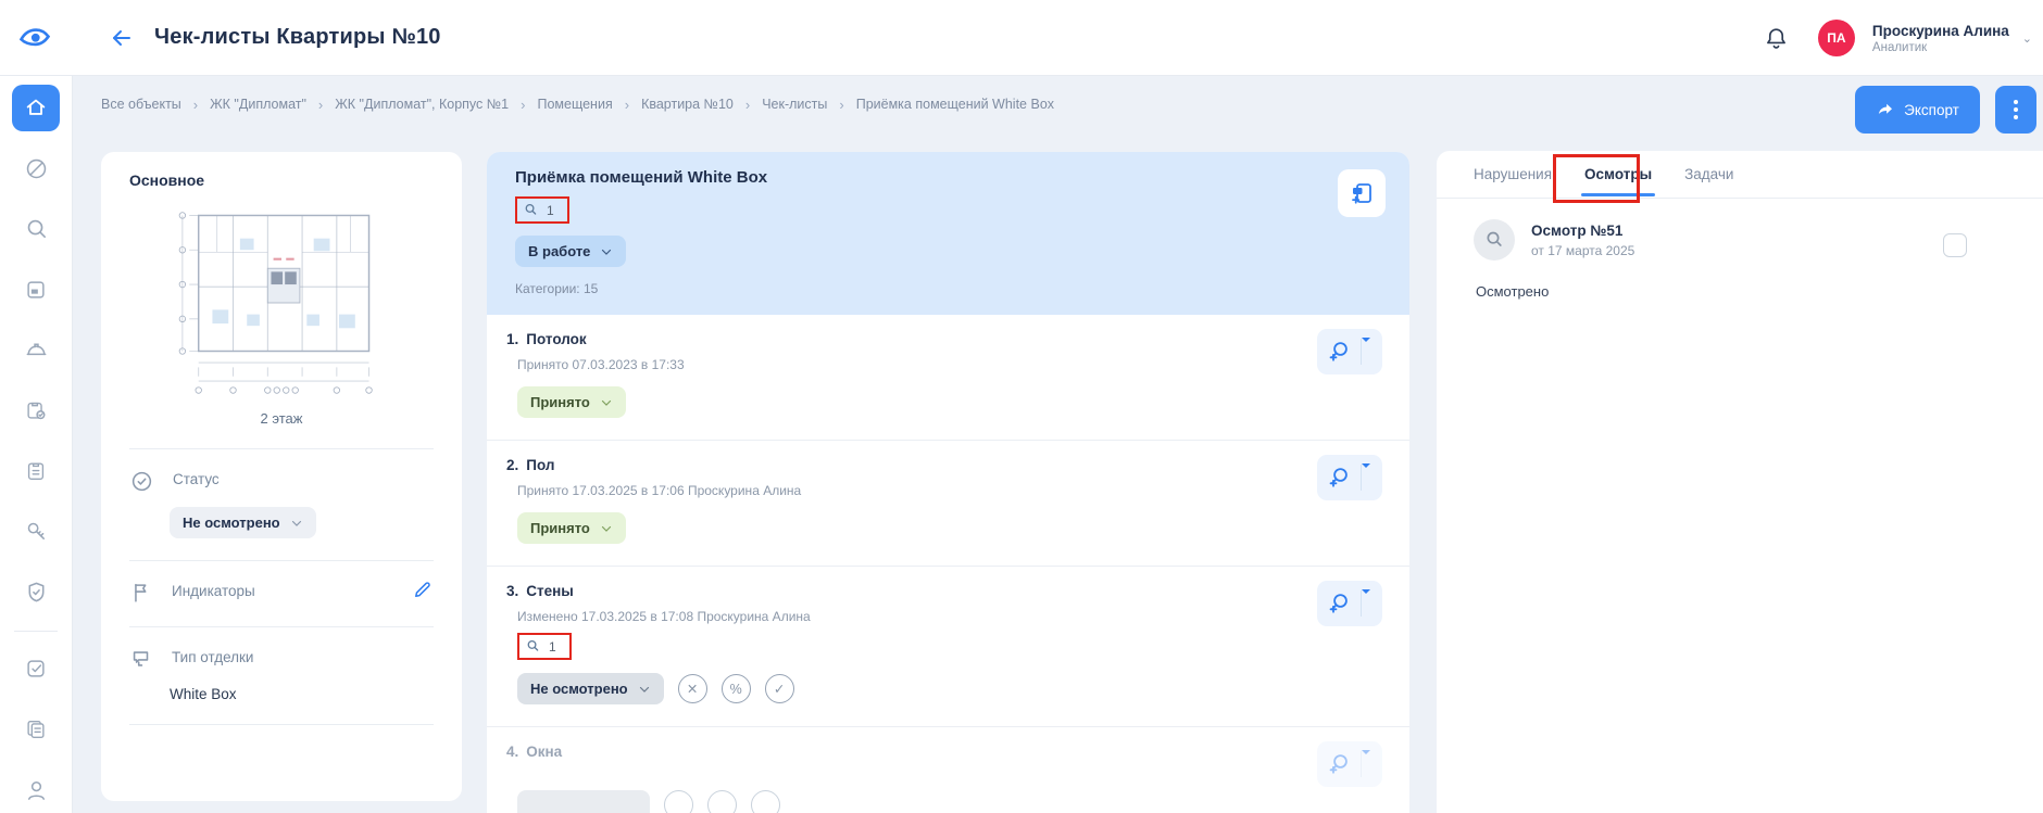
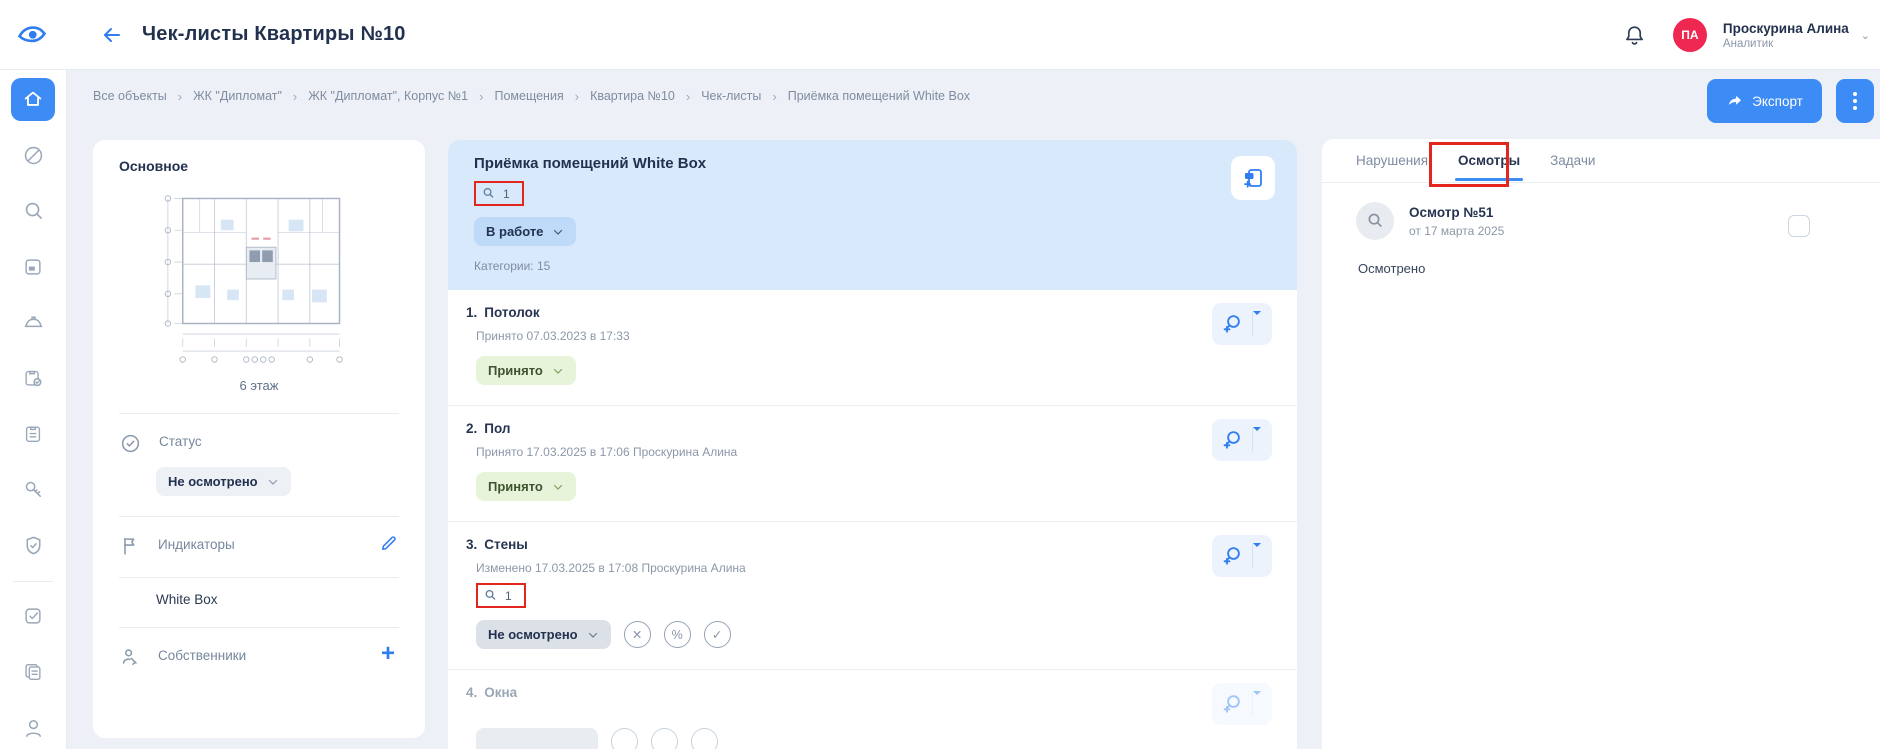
  Чек-листы Квартиры №10
  ПА
  Проскурина Алина
  Аналитик
  ⌄
  Все объекты
  ›
  ЖК "Дипломат"
  ›
  ЖК "Дипломат", Корпус №1
  ›
  Помещения
  ›
  Квартира №10
  ›
  Чек-листы
  ›
  Приёмка помещений White Box
  Экспорт
  Основное
- 2 этаж
+ 6 этаж
  Статус
  Не осмотрено
  Индикаторы
- Тип отделки
  White Box
+ Собственники
+ +
  Приёмка помещений White Box
  1
  В работе
  Категории: 15
  1.
  Потолок
  Принято 07.03.2023 в 17:33
  Принято
  2.
  Пол
  Принято 17.03.2025 в 17:06 Проскурина Алина
  Принято
  3.
  Стены
  Изменено 17.03.2025 в 17:08 Проскурина Алина
  1
  Не осмотрено
  ✕
  %
  ✓
  4.
  Окна
  Нарушения
  Осмотры
  Задачи
  Осмотр №51
  от 17 марта 2025
  Осмотрено
